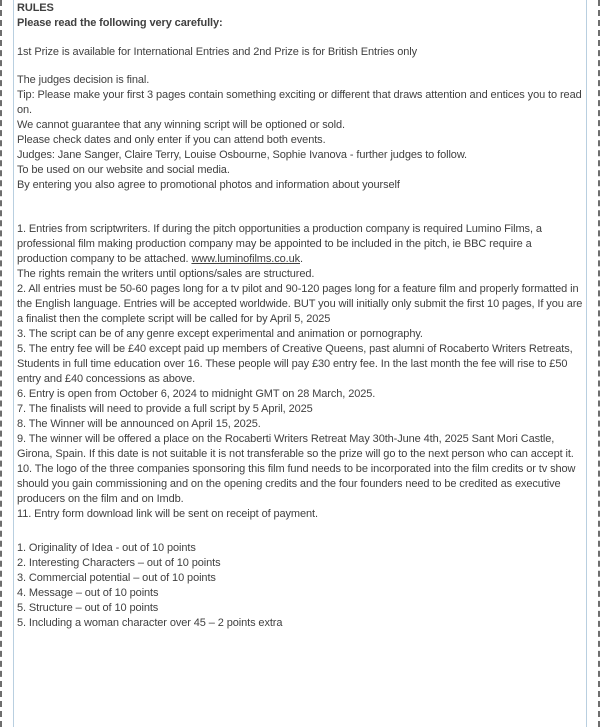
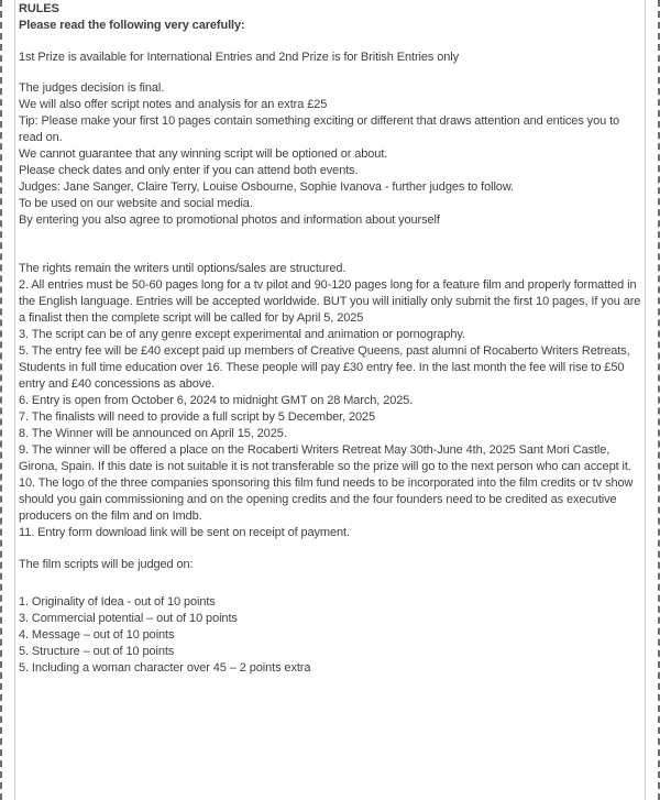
  RULES
  Please read the following very carefully:
  1st Prize is available for International Entries and 2nd Prize is for British Entries only
  The judges decision is final.
+ We will also offer script notes and analysis for an extra £25
- Tip: Please make your first 3 pages contain something exciting or different that draws attention and entices you to read on.
+ Tip: Please make your first 10 pages contain something exciting or different that draws attention and entices you to read on.
- We cannot guarantee that any winning script will be optioned or sold.
+ We cannot guarantee that any winning script will be optioned or about.
  Please check dates and only enter if you can attend both events.
  Judges: Jane Sanger, Claire Terry, Louise Osbourne, Sophie Ivanova - further judges to follow.
  To be used on our website and social media.
  By entering you also agree to promotional photos and information about yourself
- 1. Entries from scriptwriters. If during the pitch opportunities a production company is required Lumino Films, a professional film making production company may be appointed to be included in the pitch, ie BBC require a production company to be attached. www.luminofilms.co.uk.
  The rights remain the writers until options/sales are structured.
  2. All entries must be 50-60 pages long for a tv pilot and 90-120 pages long for a feature film and properly formatted in the English language. Entries will be accepted worldwide. BUT you will initially only submit the first 10 pages, If you are a finalist then the complete script will be called for by April 5, 2025
  3. The script can be of any genre except experimental and animation or pornography.
  5. The entry fee will be £40 except paid up members of Creative Queens, past alumni of Rocaberto Writers Retreats, Students in full time education over 16. These people will pay £30 entry fee. In the last month the fee will rise to £50 entry and £40 concessions as above.
  6. Entry is open from October 6, 2024 to midnight GMT on 28 March, 2025.
- 7. The finalists will need to provide a full script by 5 April, 2025
+ 7. The finalists will need to provide a full script by 5 December, 2025
  8. The Winner will be announced on April 15, 2025.
  9. The winner will be offered a place on the Rocaberti Writers Retreat May 30th-June 4th, 2025 Sant Mori Castle, Girona, Spain. If this date is not suitable it is not transferable so the prize will go to the next person who can accept it.
  10. The logo of the three companies sponsoring this film fund needs to be incorporated into the film credits or tv show should you gain commissioning and on the opening credits and the four founders need to be credited as executive producers on the film and on Imdb.
  11. Entry form download link will be sent on receipt of payment.
+ The film scripts will be judged on:
  1. Originality of Idea - out of 10 points
- 2. Interesting Characters – out of 10 points
  3. Commercial potential – out of 10 points
  4. Message – out of 10 points
  5. Structure – out of 10 points
  5. Including a woman character over 45 – 2 points extra
